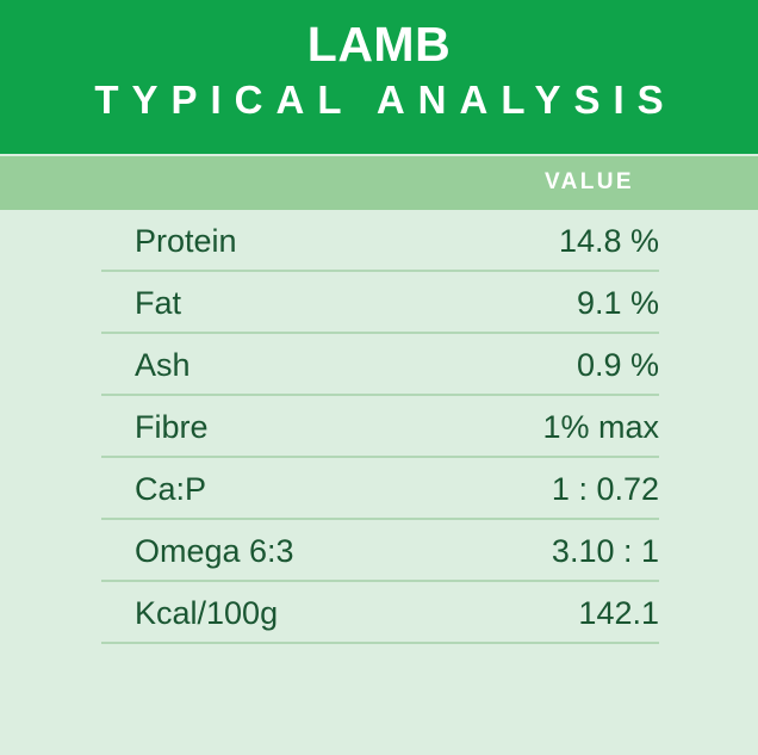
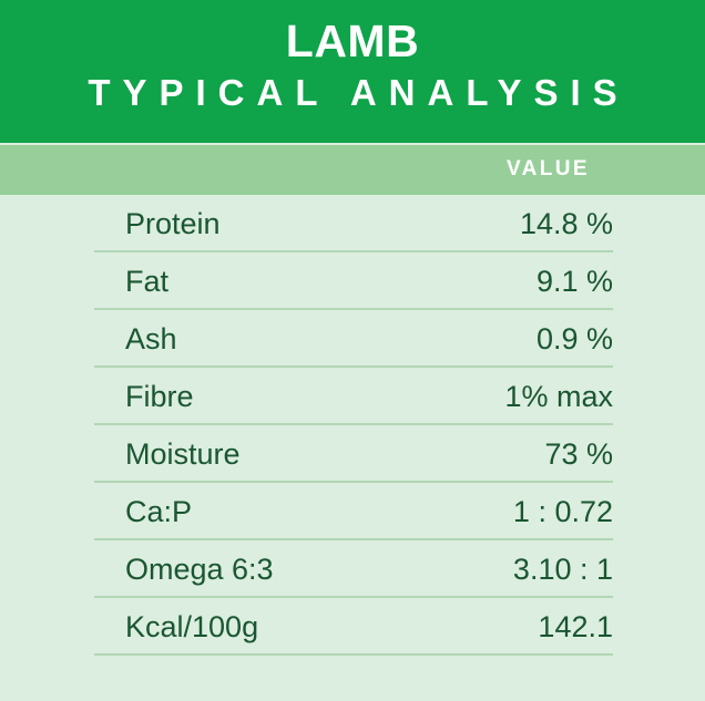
  LAMB
  TYPICAL ANALYSIS
  VALUE
  Protein
  14.8 %
  Fat
  9.1 %
  Ash
  0.9 %
  Fibre
  1% max
+ Moisture
+ 73 %
  Ca:P
  1 : 0.72
  Omega 6:3
  3.10 : 1
  Kcal/100g
  142.1
